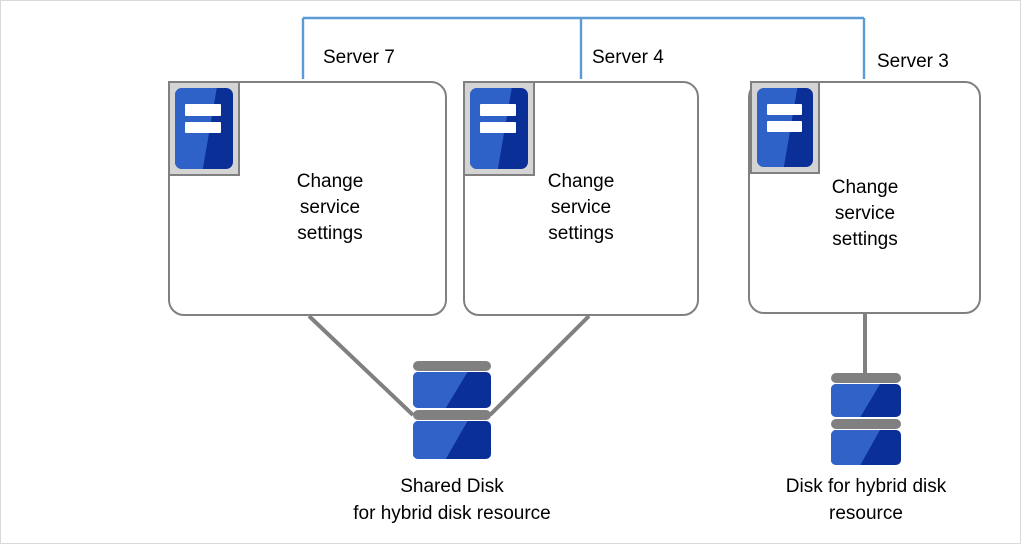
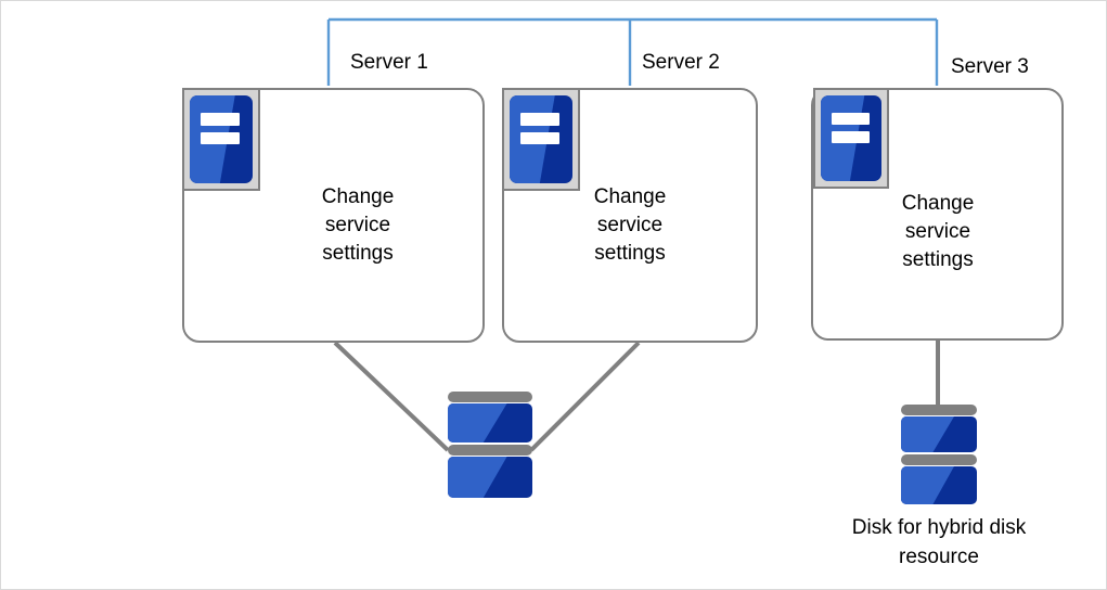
- Server 7
+ Server 1
- Server 4
+ Server 2
  Server 3
  Change
  service
  settings
  Change
  service
  settings
  Change
  service
  settings
- Shared Disk
- for hybrid disk resource
  Disk for hybrid disk
  resource
